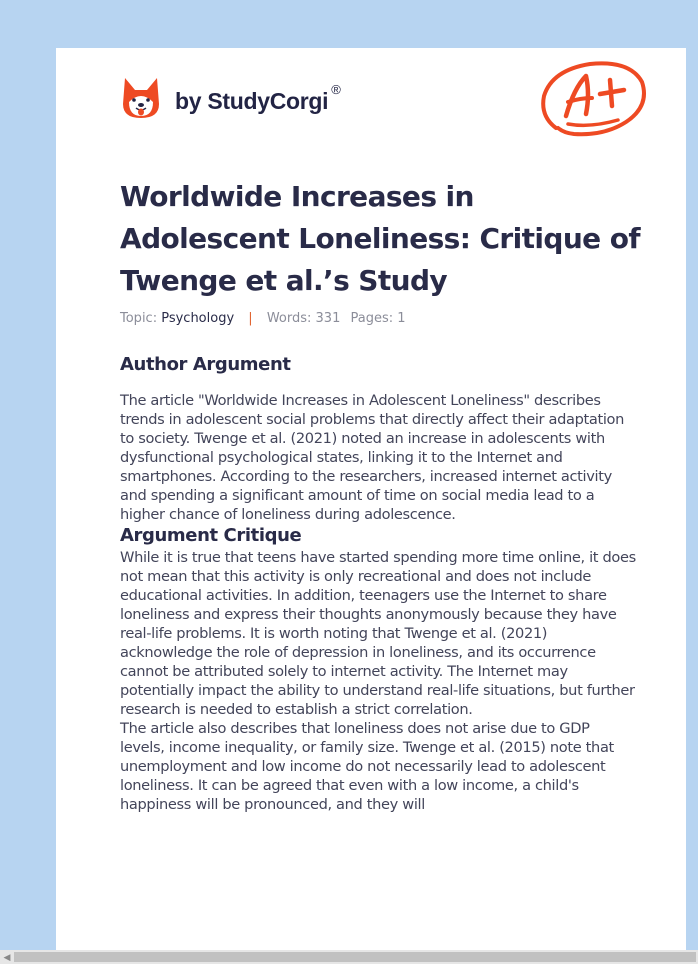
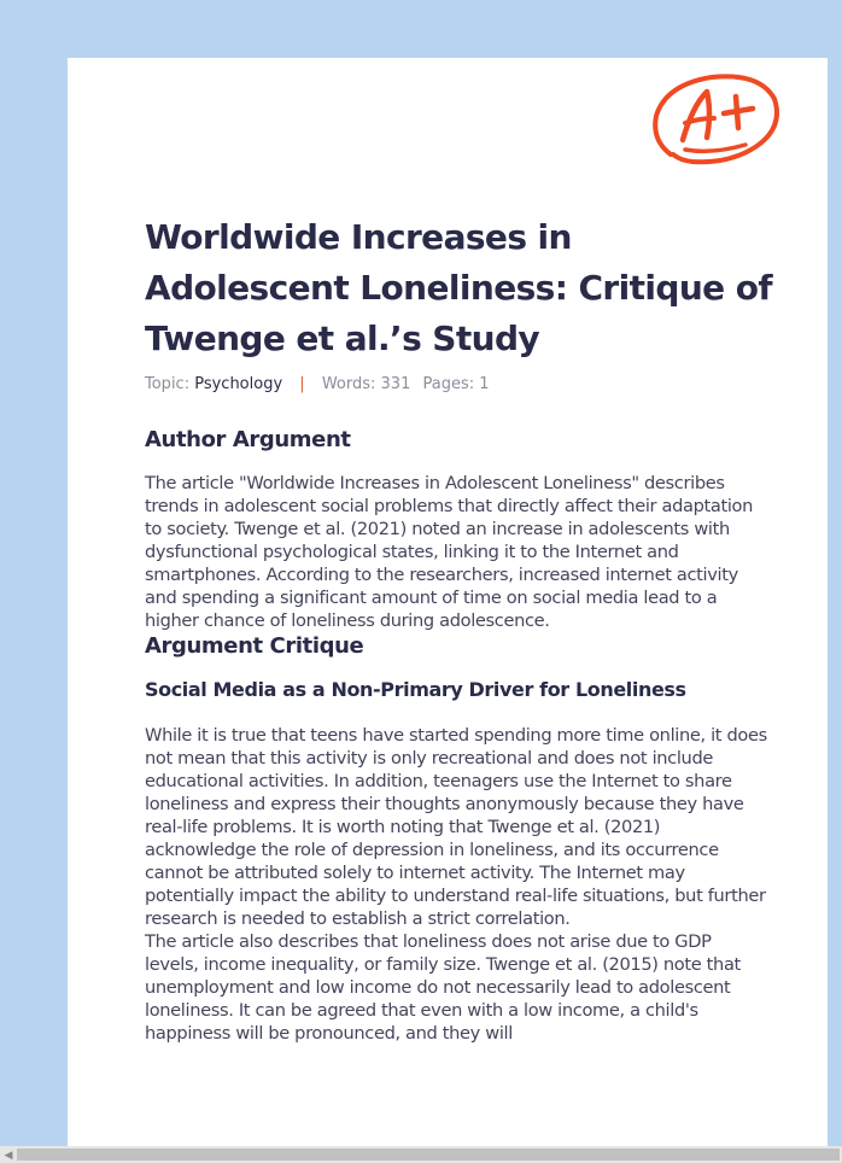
- by StudyCorgi ®
  Worldwide Increases in Adolescent Loneliness: Critique of Twenge et al.’s Study
  Topic: Psychology | Words: 331 Pages: 1
  Author Argument
  The article "Worldwide Increases in Adolescent Loneliness" describes trends in adolescent social problems that directly affect their adaptation to society. Twenge et al. (2021) noted an increase in adolescents with dysfunctional psychological states, linking it to the Internet and smartphones. According to the researchers, increased internet activity and spending a significant amount of time on social media lead to a higher chance of loneliness during adolescence.
  Argument Critique
+ Social Media as a Non-Primary Driver for Loneliness
  While it is true that teens have started spending more time online, it does not mean that this activity is only recreational and does not include educational activities. In addition, teenagers use the Internet to share loneliness and express their thoughts anonymously because they have real-life problems. It is worth noting that Twenge et al. (2021) acknowledge the role of depression in loneliness, and its occurrence cannot be attributed solely to internet activity. The Internet may potentially impact the ability to understand real-life situations, but further research is needed to establish a strict correlation.
  The article also describes that loneliness does not arise due to GDP levels, income inequality, or family size. Twenge et al. (2015) note that unemployment and low income do not necessarily lead to adolescent loneliness. It can be agreed that even with a low income, a child's happiness will be pronounced, and they will
  ◀
